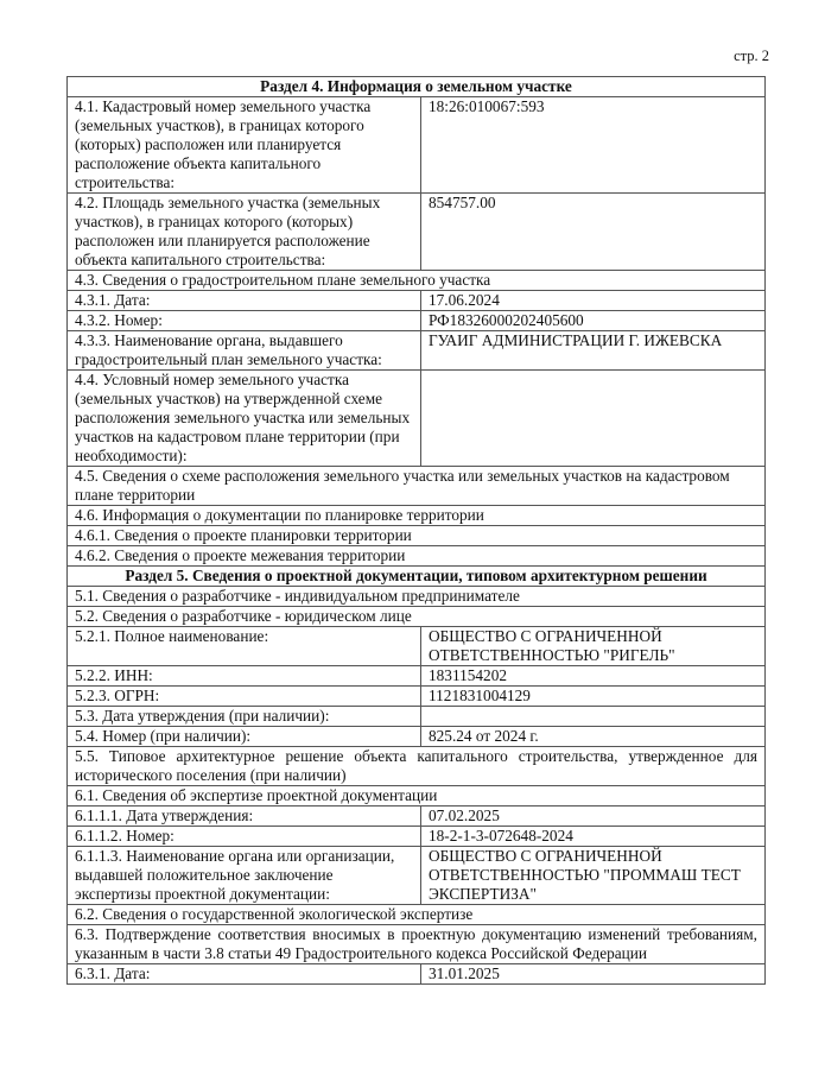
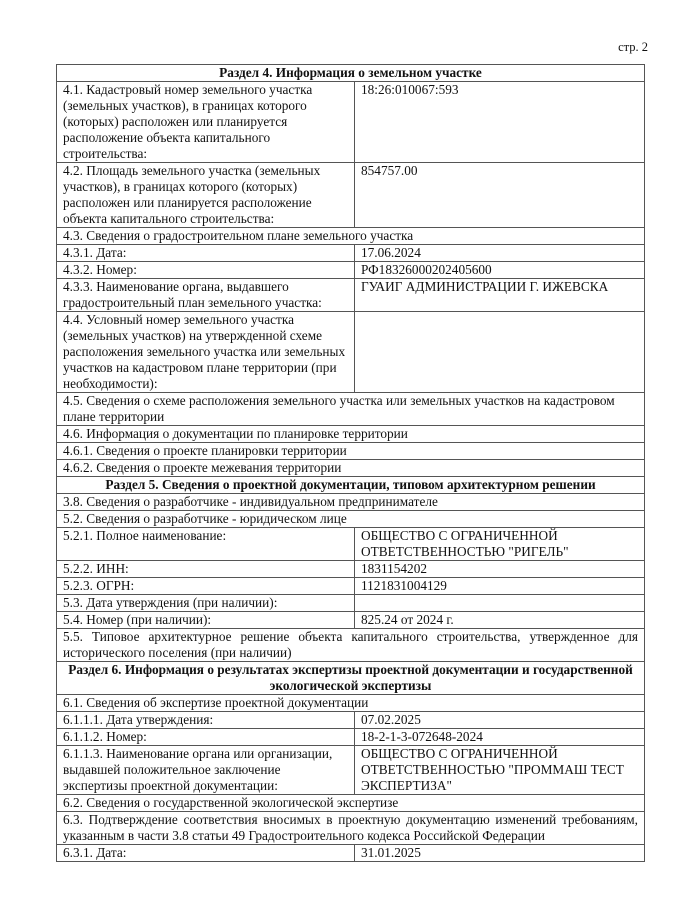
  стр. 2
  Раздел 4. Информация о земельном участке
  4.1. Кадастровый номер земельного участка (земельных участков), в границах которого (которых) расположен или планируется расположение объекта капитального строительства:	18:26:010067:593
  4.2. Площадь земельного участка (земельных участков), в границах которого (которых) расположен или планируется расположение объекта капитального строительства:	854757.00
  4.3. Сведения о градостроительном плане земельного участка
  4.3.1. Дата:	17.06.2024
  4.3.2. Номер:	РФ18326000202405600
  4.3.3. Наименование органа, выдавшего градостроительный план земельного участка:	ГУАИГ АДМИНИСТРАЦИИ Г. ИЖЕВСКА
  4.4. Условный номер земельного участка (земельных участков) на утвержденной схеме расположения земельного участка или земельных участков на кадастровом плане территории (при необходимости):
  4.5. Сведения о схеме расположения земельного участка или земельных участков на кадастровом плане территории
  4.6. Информация о документации по планировке территории
  4.6.1. Сведения о проекте планировки территории
  4.6.2. Сведения о проекте межевания территории
  Раздел 5. Сведения о проектной документации, типовом архитектурном решении
- 5.1. Сведения о разработчике - индивидуальном предпринимателе
+ 3.8. Сведения о разработчике - индивидуальном предпринимателе
  5.2. Сведения о разработчике - юридическом лице
  5.2.1. Полное наименование:	ОБЩЕСТВО С ОГРАНИЧЕННОЙ ОТВЕТСТВЕННОСТЬЮ "РИГЕЛЬ"
  5.2.2. ИНН:	1831154202
  5.2.3. ОГРН:	1121831004129
  5.3. Дата утверждения (при наличии):
  5.4. Номер (при наличии):	825.24 от 2024 г.
  5.5. Типовое архитектурное решение объекта капитального строительства, утвержденное для исторического поселения (при наличии)
+ Раздел 6. Информация о результатах экспертизы проектной документации и государственной экологической экспертизы
  6.1. Сведения об экспертизе проектной документации
  6.1.1.1. Дата утверждения:	07.02.2025
  6.1.1.2. Номер:	18-2-1-3-072648-2024
  6.1.1.3. Наименование органа или организации, выдавшей положительное заключение экспертизы проектной документации:	ОБЩЕСТВО С ОГРАНИЧЕННОЙ ОТВЕТСТВЕННОСТЬЮ "ПРОММАШ ТЕСТ ЭКСПЕРТИЗА"
  6.2. Сведения о государственной экологической экспертизе
  6.3. Подтверждение соответствия вносимых в проектную документацию изменений требованиям, указанным в части 3.8 статьи 49 Градостроительного кодекса Российской Федерации
  6.3.1. Дата:	31.01.2025
